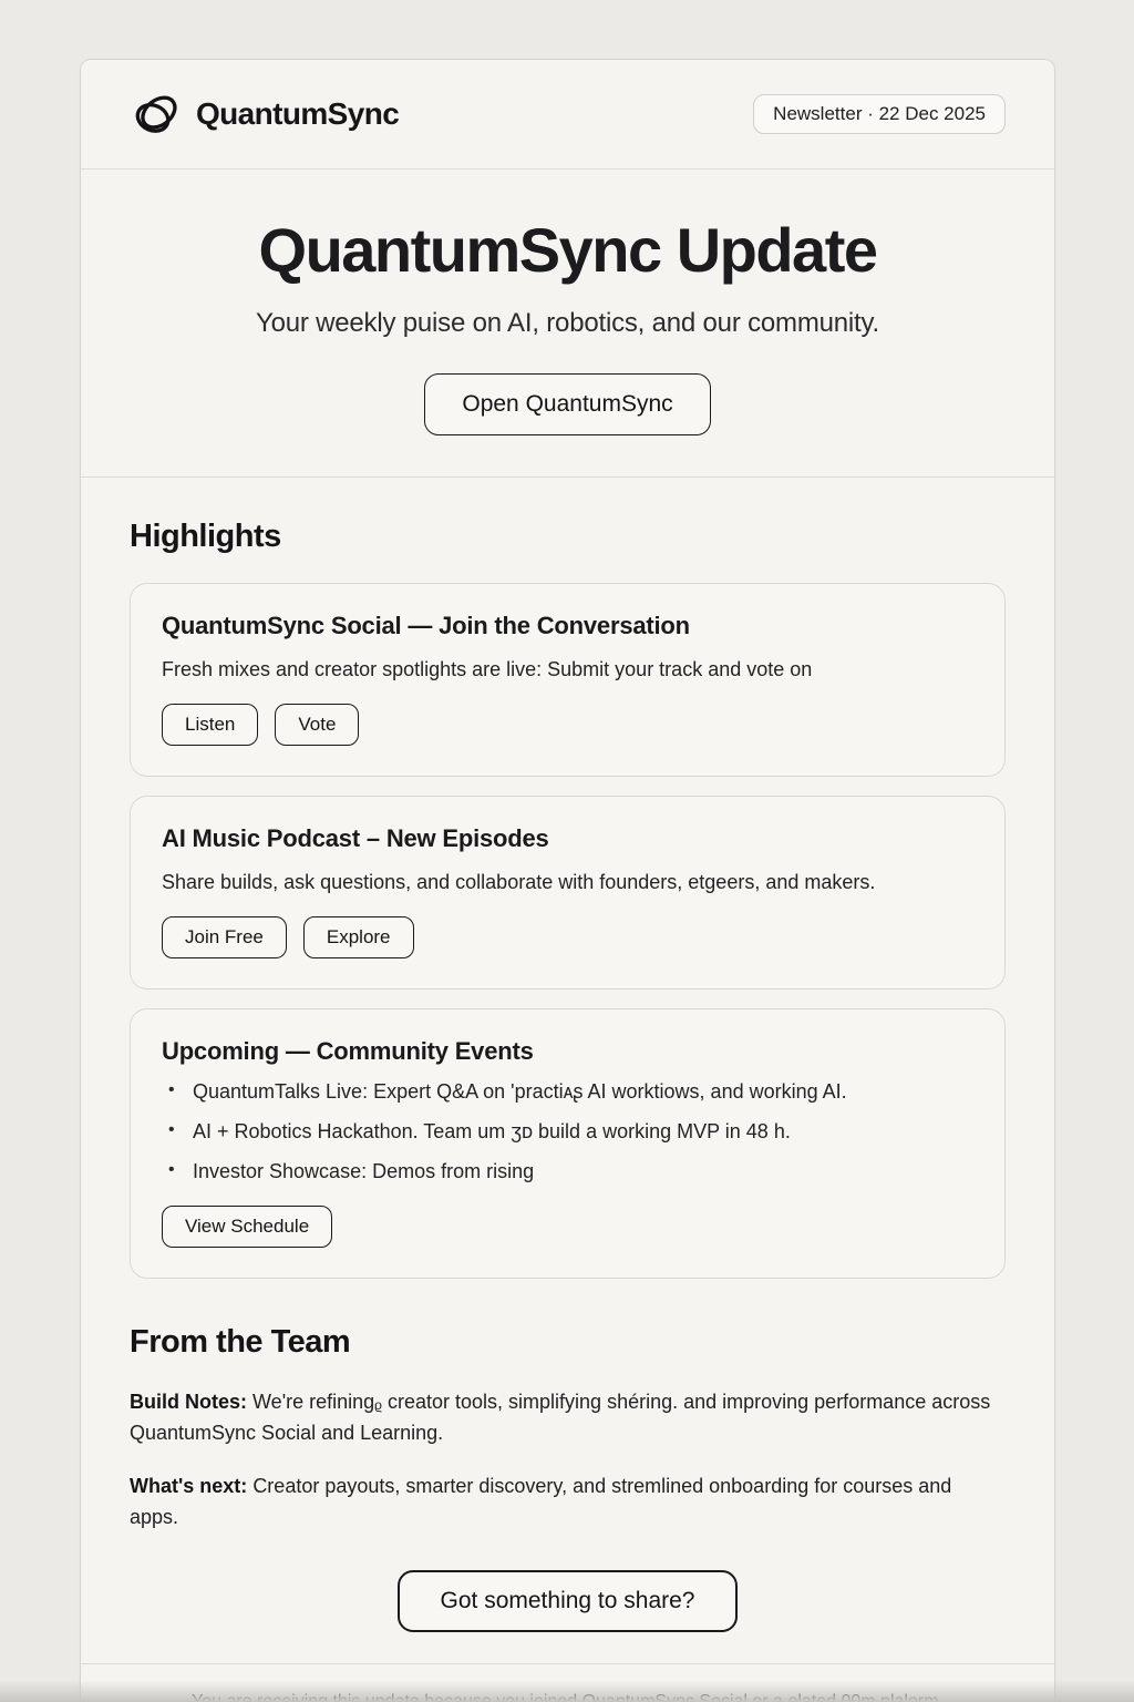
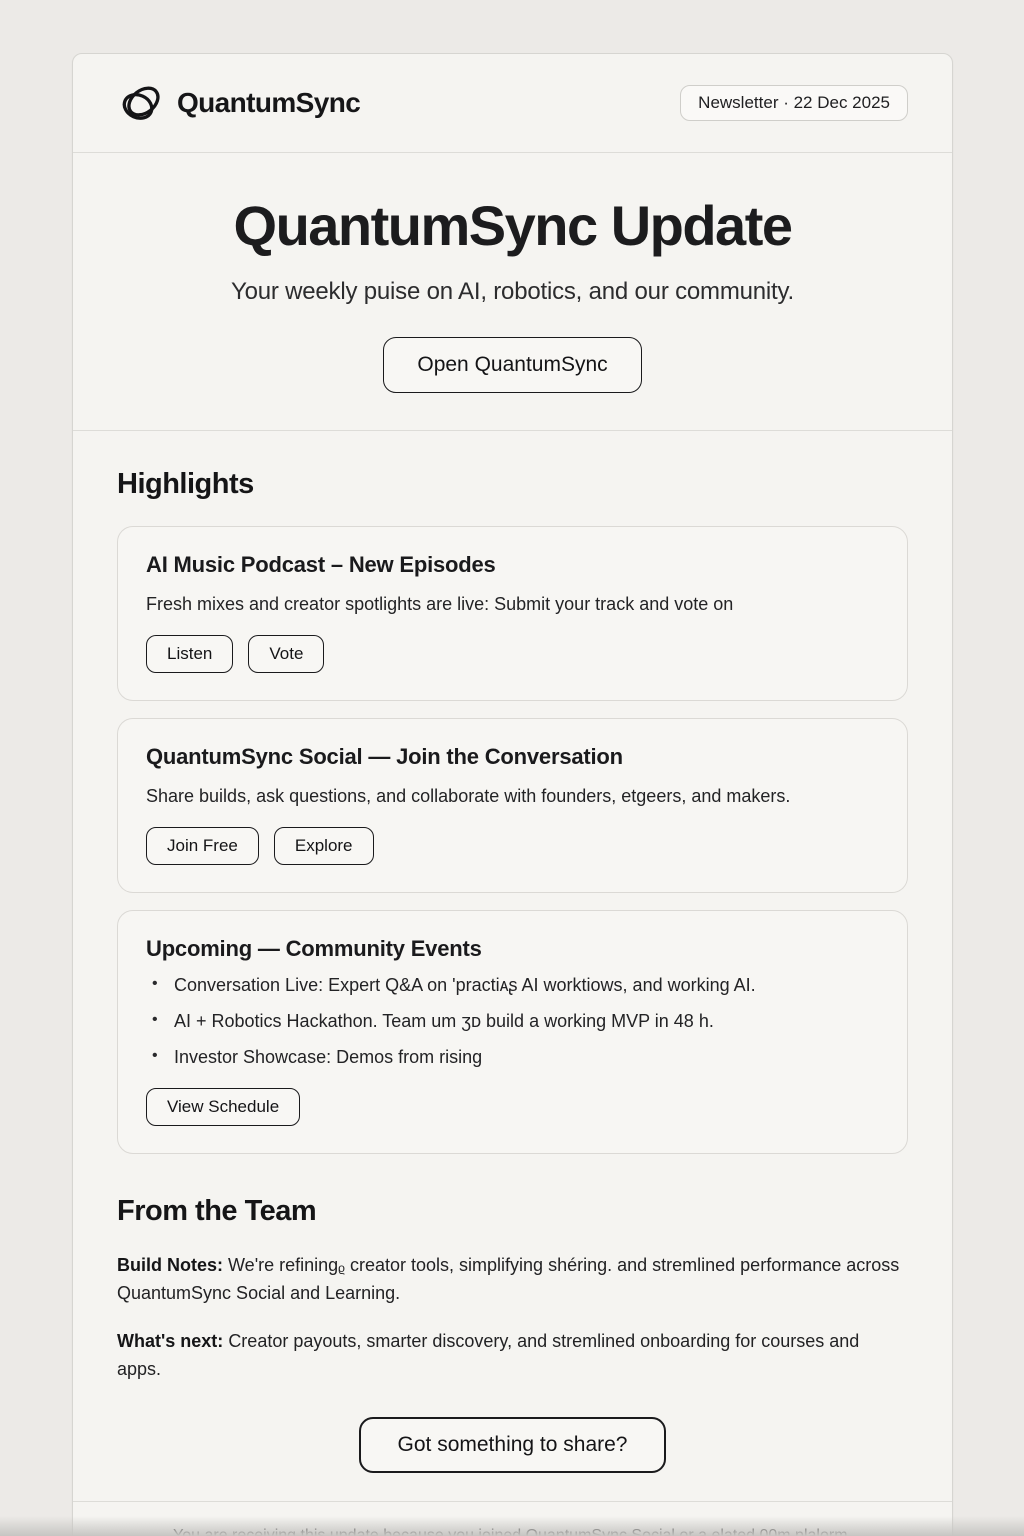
  QuantumSync
  Newsletter · 22 Dec 2025
  QuantumSync Update
  Your weekly puise on AI, robotics, and our community.
  Open QuantumSync
  Highlights
- QuantumSync Social — Join the Conversation
+ AI Music Podcast – New Episodes
  Fresh mixes and creator spotlights are live: Submit your track and vote on
  Listen
  Vote
- AI Music Podcast – New Episodes
+ QuantumSync Social — Join the Conversation
  Share builds, ask questions, and collaborate with founders, etgeers, and makers.
  Join Free
  Explore
  Upcoming — Community Events
- QuantumTalks Live: Expert Q&A on 'practiᴀʂ AI worktiows, and working AI.
+ Conversation Live: Expert Q&A on 'practiᴀʂ AI worktiows, and working AI.
  AI + Robotics Hackathon. Team um ʒᴅ build a working MVP in 48 h.
  Investor Showcase: Demos from rising
  View Schedule
  From the Team
- Build Notes: We're refiningᵨ creator tools, simplifying shéring. and improving performance across QuantumSync Social and Learning.
+ Build Notes: We're refiningᵨ creator tools, simplifying shéring. and stremlined performance across QuantumSync Social and Learning.
  What's next: Creator payouts, smarter discovery, and stremlined onboarding for courses and apps.
  Got something to share?
